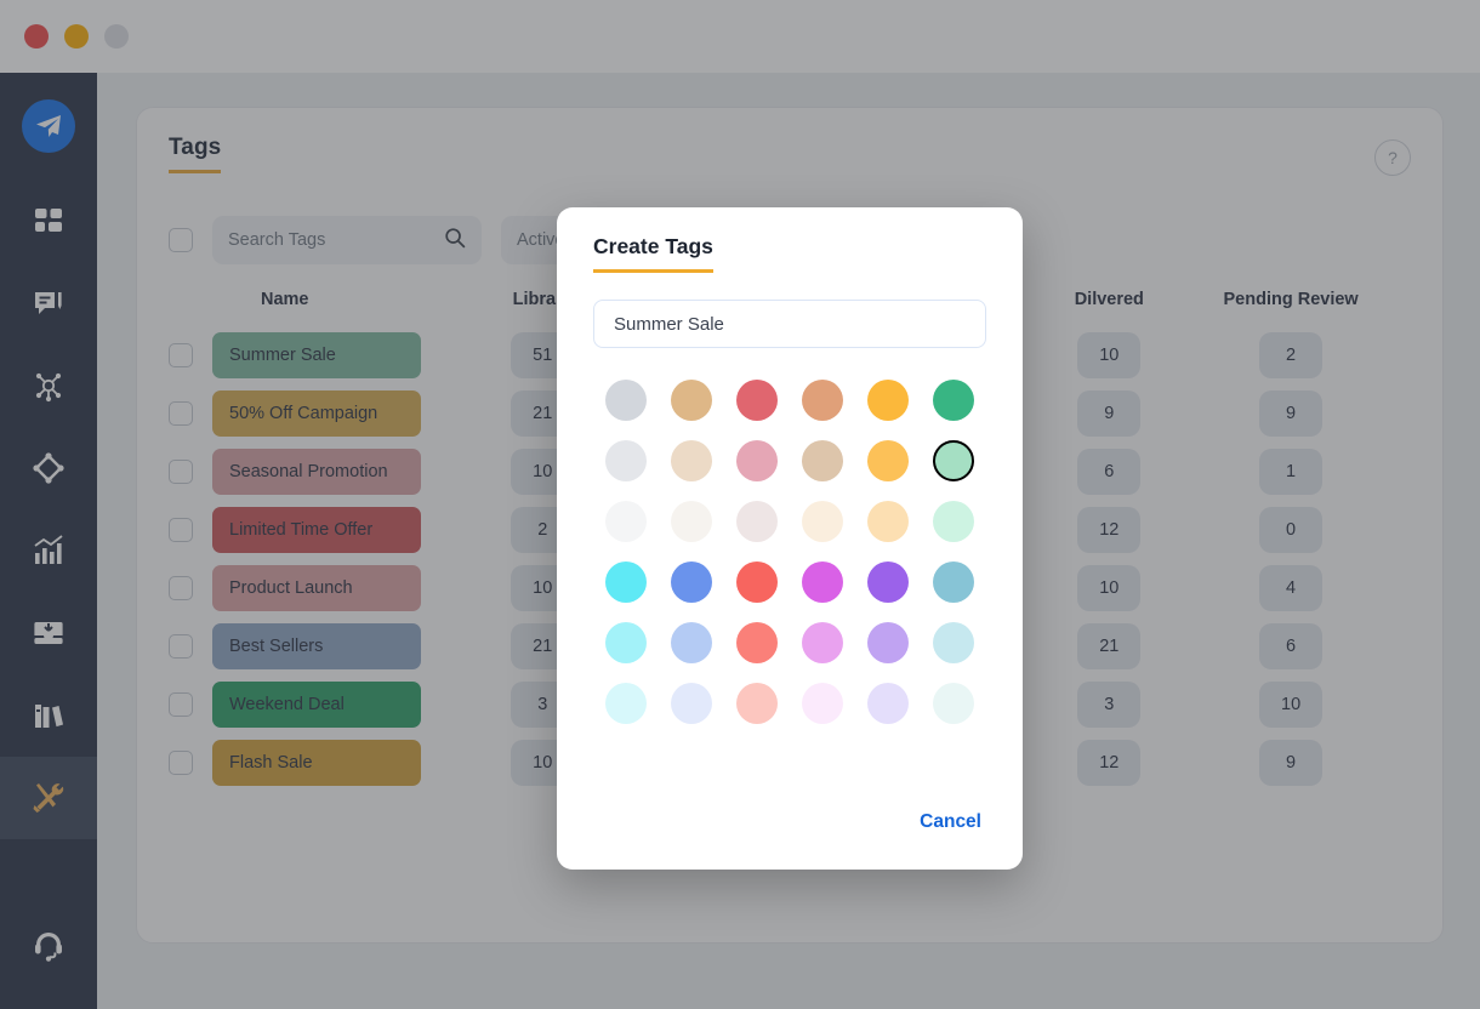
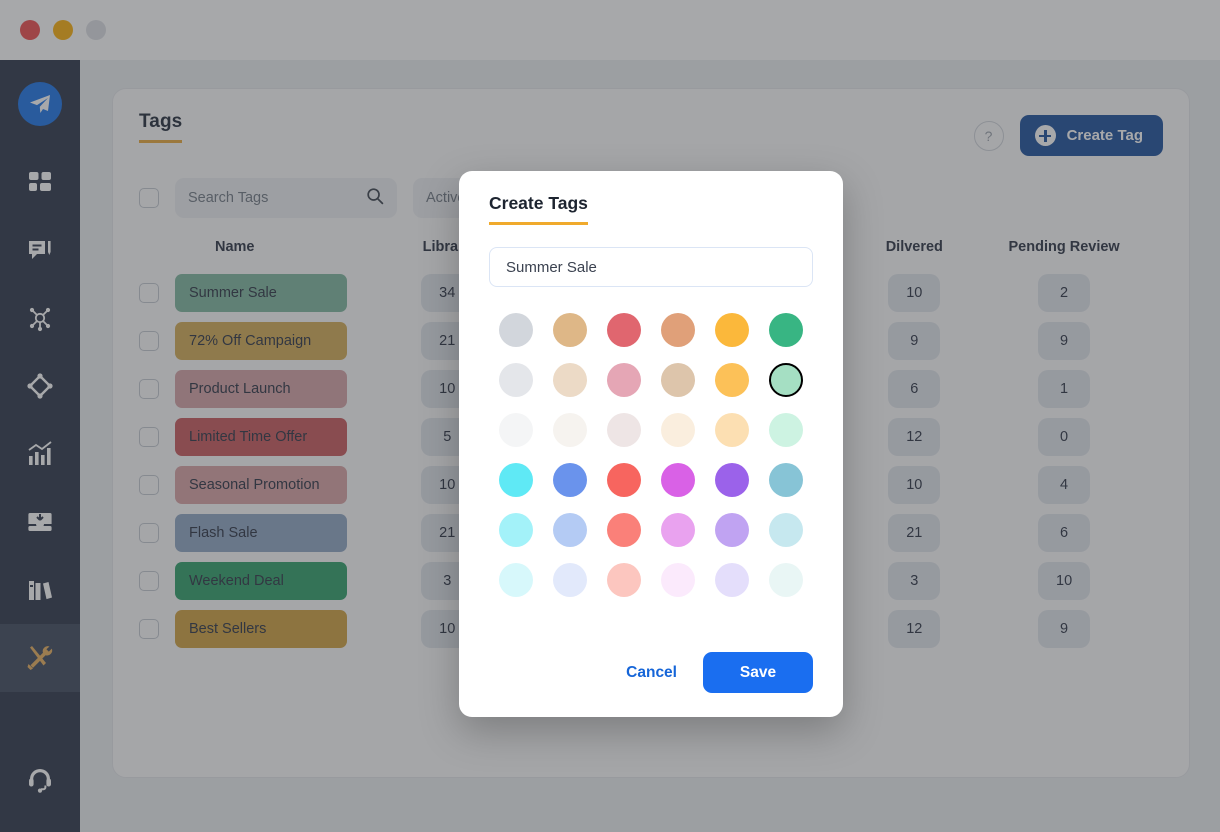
  Tags
  ?
+ Create Tag
  Search Tags
  Activ
- 	Summer Sale	51					10	2
+ 	Summer Sale	34					10	2
- 	50% Off Campaign	21					9	9
+ 	72% Off Campaign	21					9	9
- 	Seasonal Promotion	10					6	1
+ 	Product Launch	10					6	1
- 	Limited Time Offer	2					12	0
+ 	Limited Time Offer	5					12	0
- 	Product Launch	10					10	4
+ 	Seasonal Promotion	10					10	4
- 	Best Sellers	21					21	6
+ 	Flash Sale	21					21	6
  	Weekend Deal	3					3	10
- 	Flash Sale	10					12	9
+ 	Best Sellers	10					12	9
  Create Tags
  Summer Sale
  Cancel
+ Save
